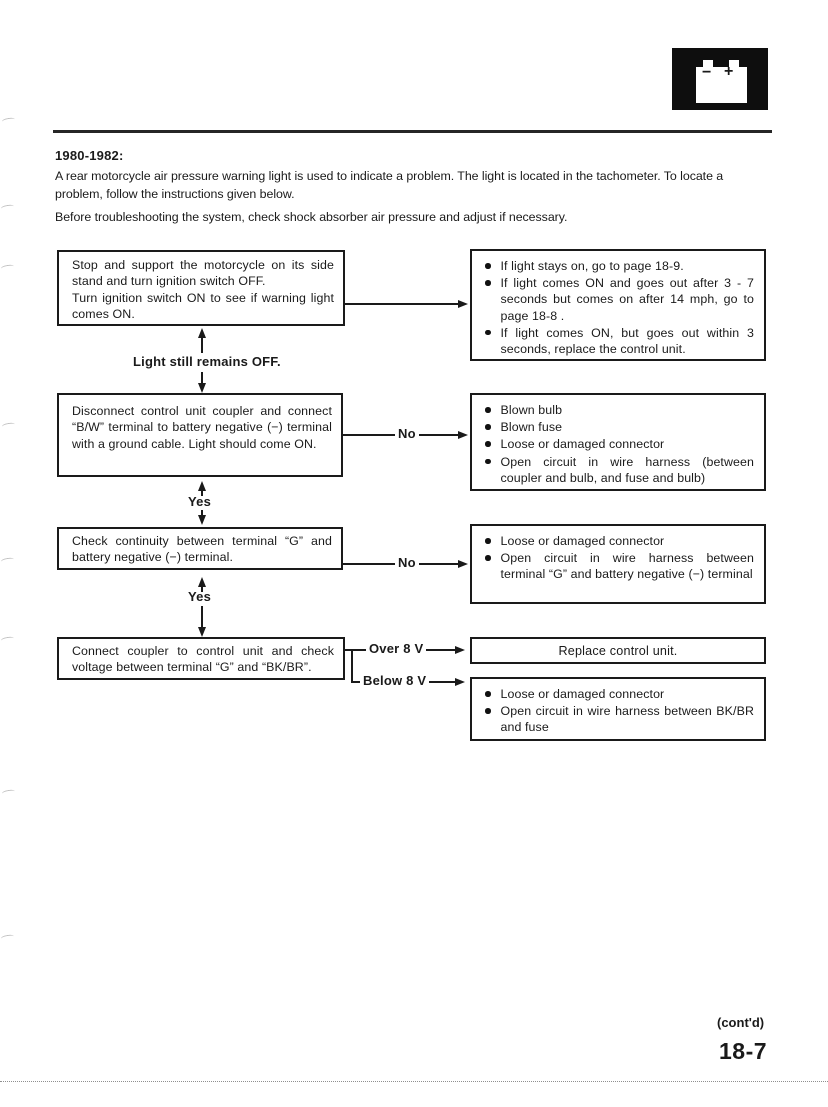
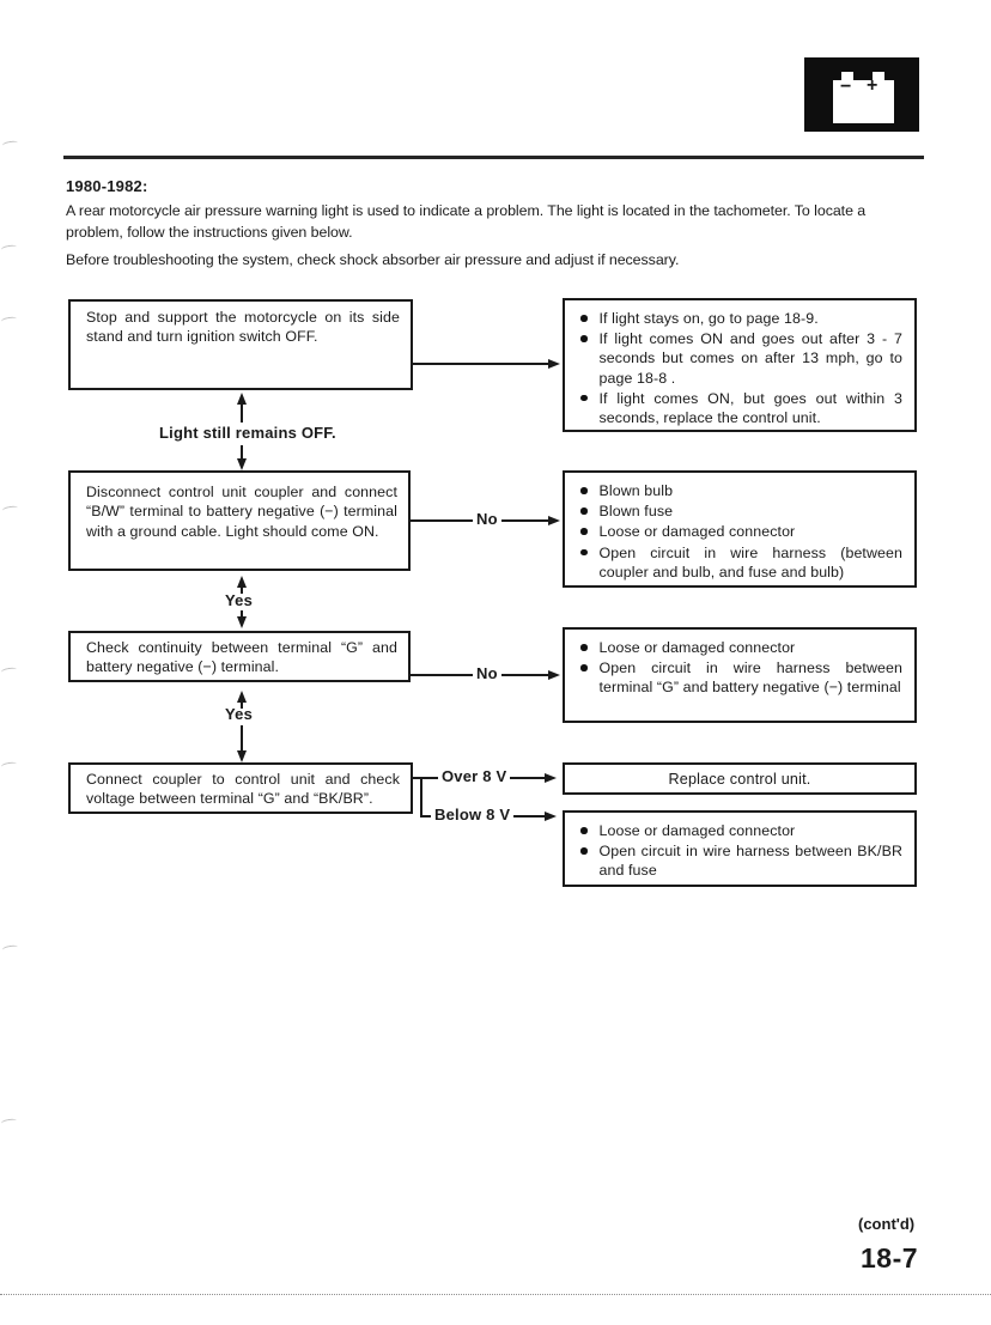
  −
  +
  1980-1982:
  A rear motorcycle air pressure warning light is used to indicate a problem. The light is located in the tachometer. To locate a
  problem, follow the instructions given below.
  Before troubleshooting the system, check shock absorber air pressure and adjust if necessary.
  Stop and support the motorcycle on its side stand and turn ignition switch OFF.
- Turn ignition switch ON to see if warning light comes ON.
  If light stays on, go to page 18-9.
- If light comes ON and goes out after 3 - 7 seconds but comes on after 14 mph, go to page 18-8 .
+ If light comes ON and goes out after 3 - 7 seconds but comes on after 13 mph, go to page 18-8 .
  If light comes ON, but goes out within 3 seconds, replace the control unit.
  Light still remains OFF.
  Disconnect control unit coupler and connect “B/W” terminal to battery negative (−) terminal with a ground cable. Light should come ON.
  No
  Blown bulb
  Blown fuse
  Loose or damaged connector
  Open circuit in wire harness (between coupler and bulb, and fuse and bulb)
  Yes
  Check continuity between terminal “G” and battery negative (−) terminal.
  No
  Loose or damaged connector
  Open circuit in wire harness between terminal “G” and battery negative (−) terminal
  Yes
  Connect coupler to control unit and check voltage between terminal “G” and “BK/BR”.
  Over 8 V
  Replace control unit.
  Below 8 V
  Loose or damaged connector
  Open circuit in wire harness between BK/BR and fuse
  (cont'd)
  18-7
